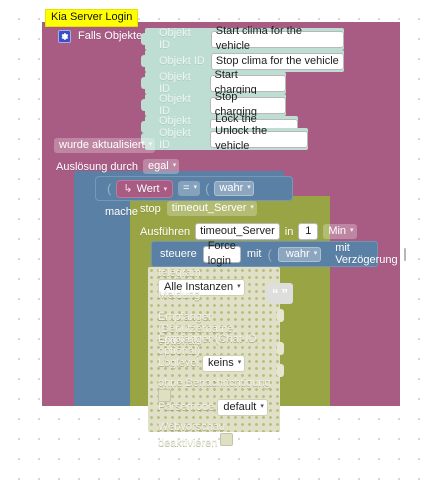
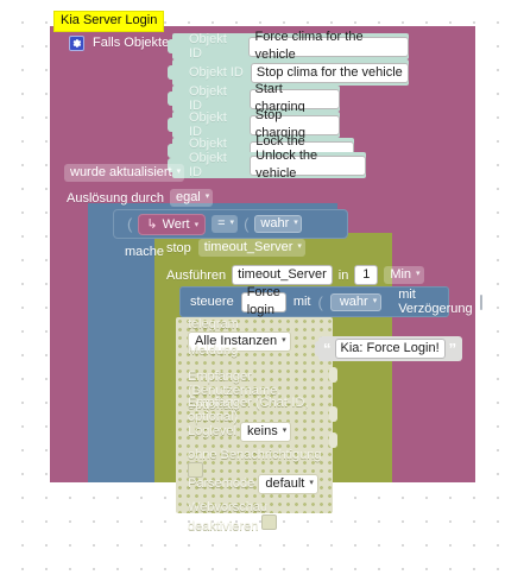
  Kia Server Login
  Falls Objekte
  Objekt ID
- Start clima for the vehicle
+ Force clima for the vehicle
  Objekt ID
  Stop clima for the vehicle
  Objekt ID
  Start charging
  Objekt ID
  Stop charging
  Objekt
  Objekt ID
  Unlock the vehicle
  wurde aktualisiert
  Auslösung durch
  egal
  (
  ↳
  Wert
  =
  (
  wahr
  mache
  stop
  timeout_Server
  Ausführen
  timeout_Server
  in
  1
  Min
  steuere
  Force login
  mit
  (
  wahr
  mit Verzögerung
  telegram
  Alle Instanzen
  Meldung
  Empfänger (Benutzername, optional)
  Empfänger (Chat-ID, optional)
  Loglevel
  keins
  ohne Benachrichtigung
  Parsemode
  default
  Webvorschau deaktivieren
  “
+ Kia: Force Login!
  ”
